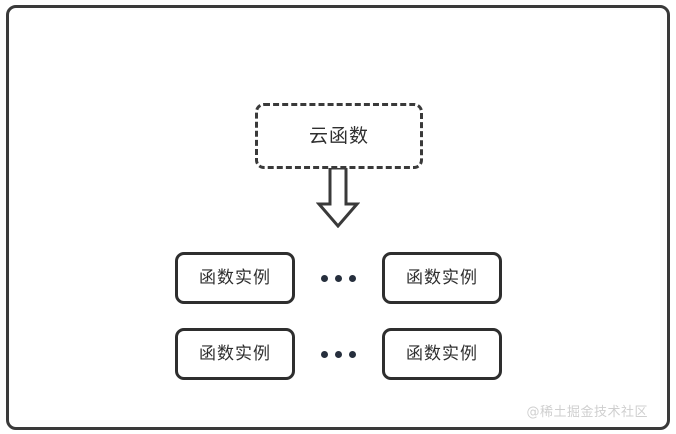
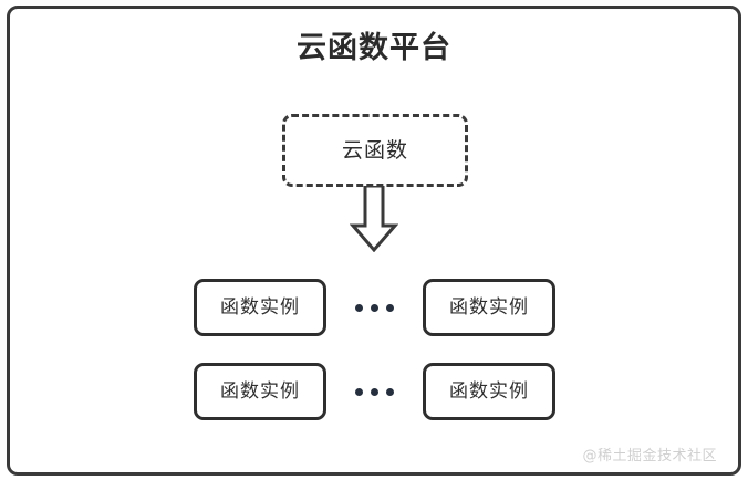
+ 云函数平台
  云函数
  函数实例
  函数实例
  函数实例
  函数实例
  @稀土掘金技术社区
